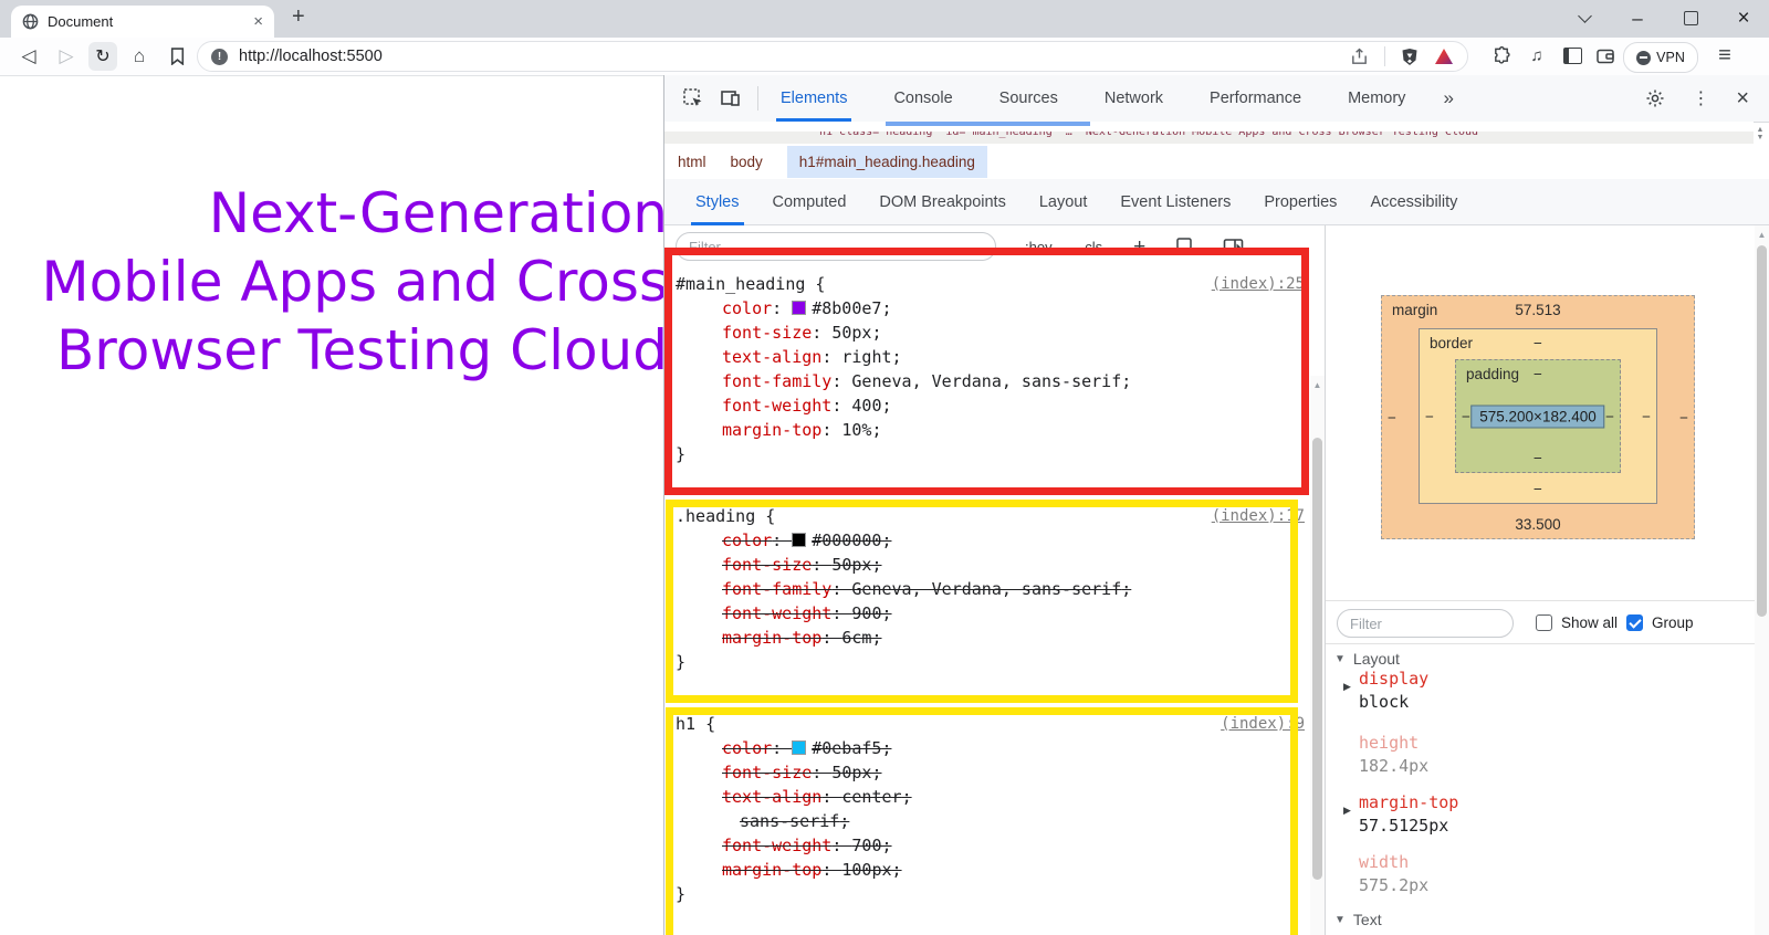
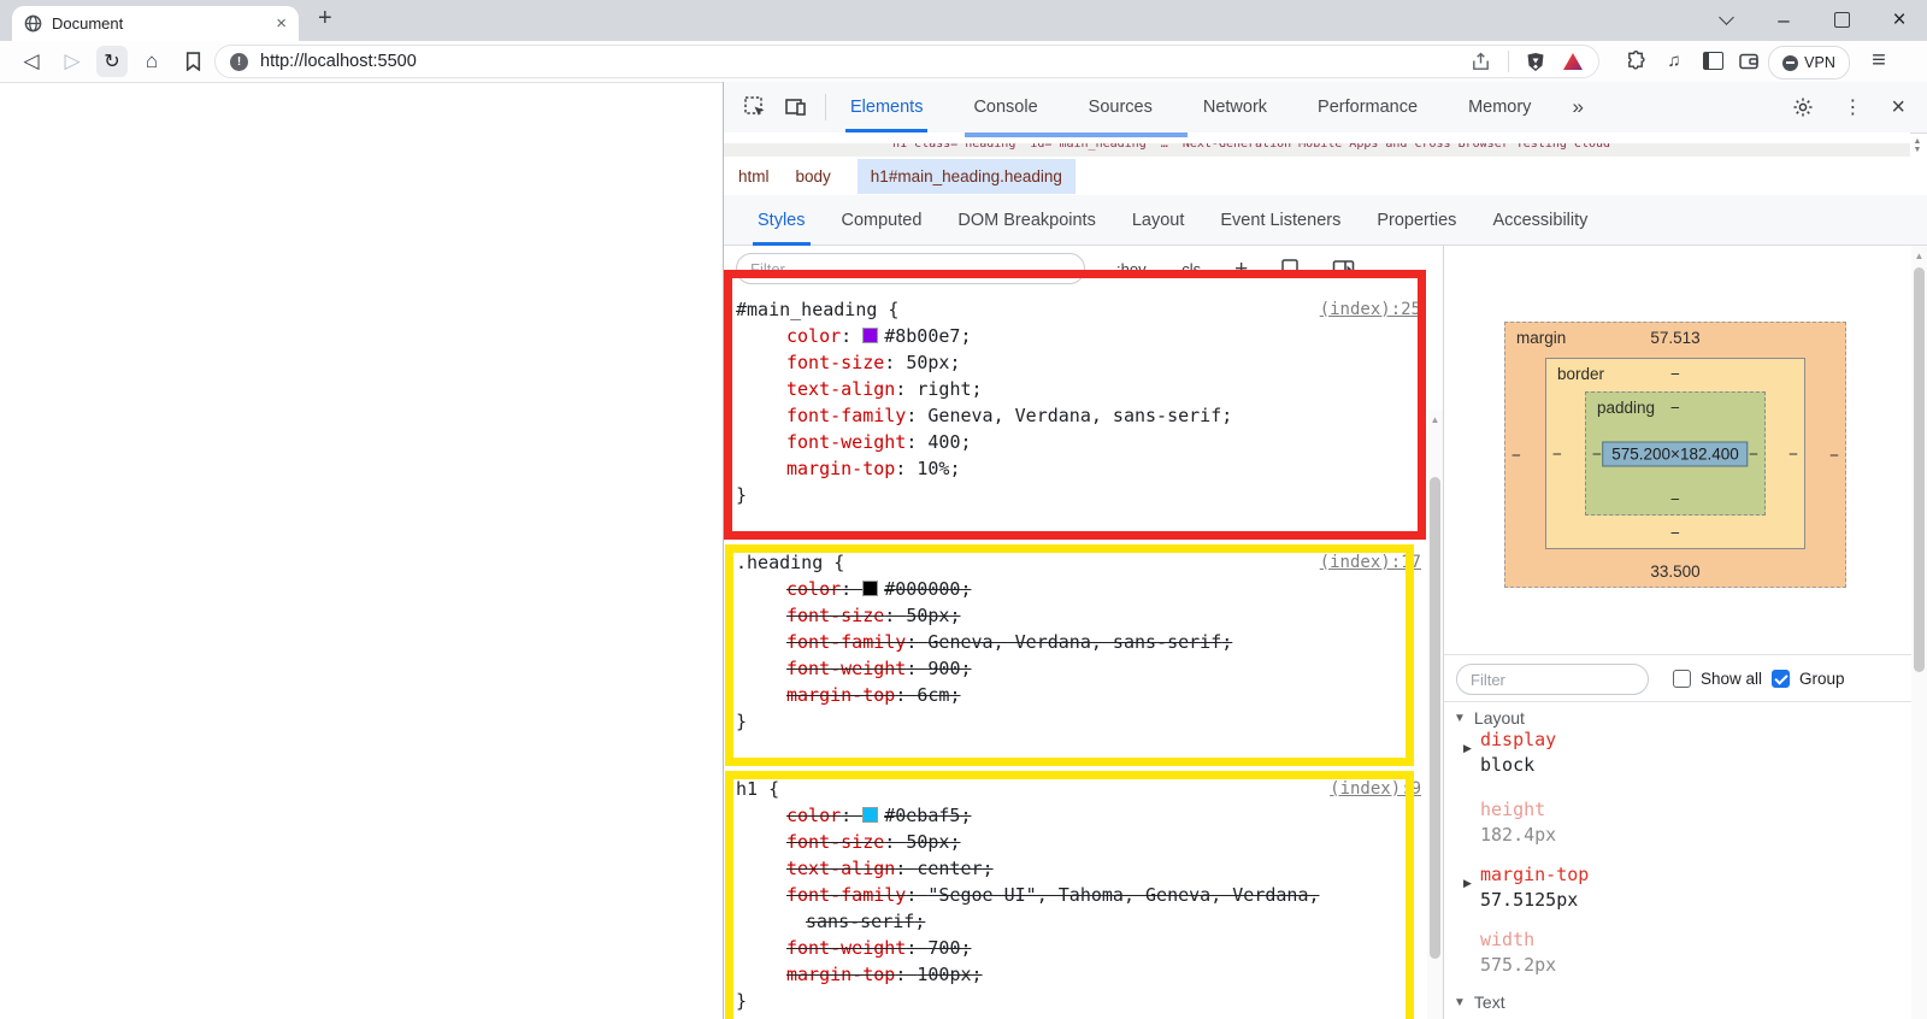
  Document
  ×
  +
  –
  ×
  ◁
  ▷
  ↻
  ⌂
  !
  http://localhost:5500
  ♫
  VPN
  ≡
- Next-Generation
- Mobile Apps and Cross
- Browser Testing Cloud
  Elements
  Console
  Sources
  Network
  Performance
  Memory
  »
  ⋮
  ×
  h1 class="heading" id="main_heading" … "Next-Generation Mobile Apps and Cross Browser Testing Cloud"
  html
  body
  h1#main_heading.heading
  Styles
  Computed
  DOM Breakpoints
  Layout
  Event Listeners
  Properties
  Accessibility
  Filter
  :hov
  .cls
  +
  #main_heading {
  (index):25
  color #8b00e7
  font-size 50px
  text-align right
  font-family Geneva, Verdana, sans-serif
  font-weight 400
  margin-top 10%
  }
  .heading {
  (index):17
  color #000000
  font-size 50px
  font-family Geneva, Verdana, sans-serif
  font-weight 900
  margin-top 6cm
  }
  h1 {
  (index):9
  color #0ebaf5
  font-size 50px
  text-align center
+ font-family "Segoe UI", Tahoma, Geneva, Verdana,
  sans-serif
  font-weight 700
  margin-top 100px
  }
  ▲
  margin
  57.513
  33.500
  −
  −
  border
  −
  −
  −
  −
  padding
  −
  −
  −
  −
  575.200×182.400
  Filter
  Show all
  Group
  ▼
  Layout
  ▶
  display
  block
  height
  182.4px
  ▶
  margin-top
  57.5125px
  width
  575.2px
  ▼
  Text
  ▲
